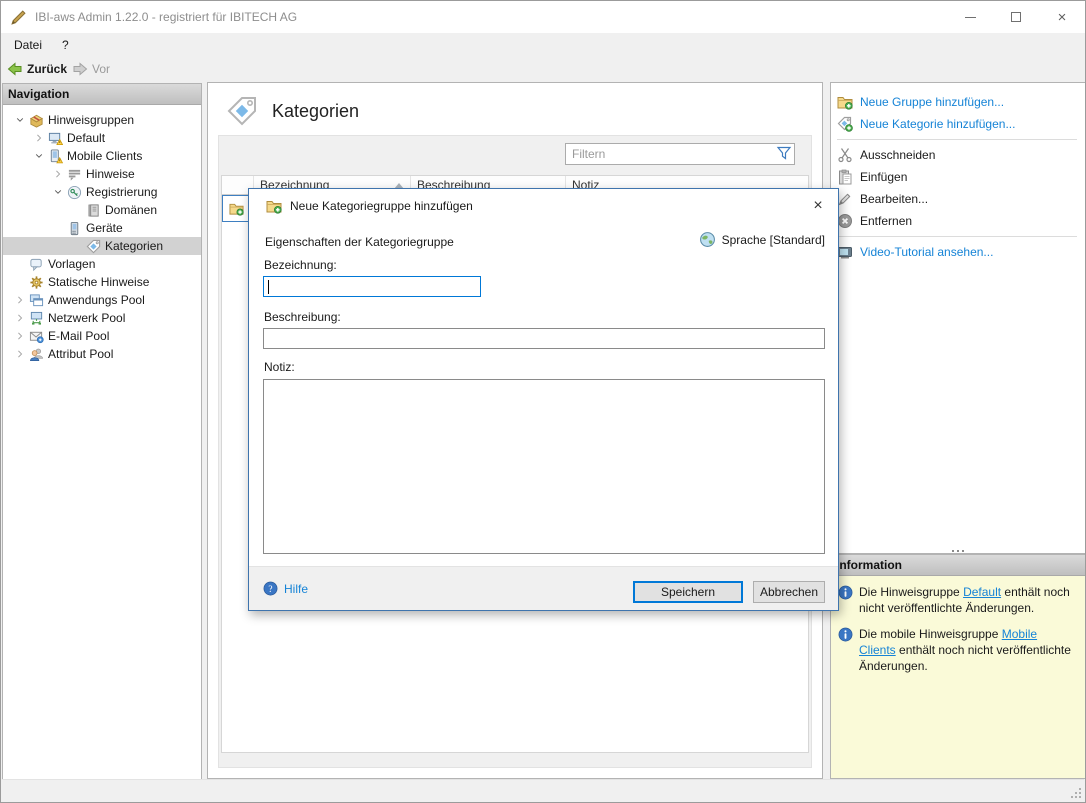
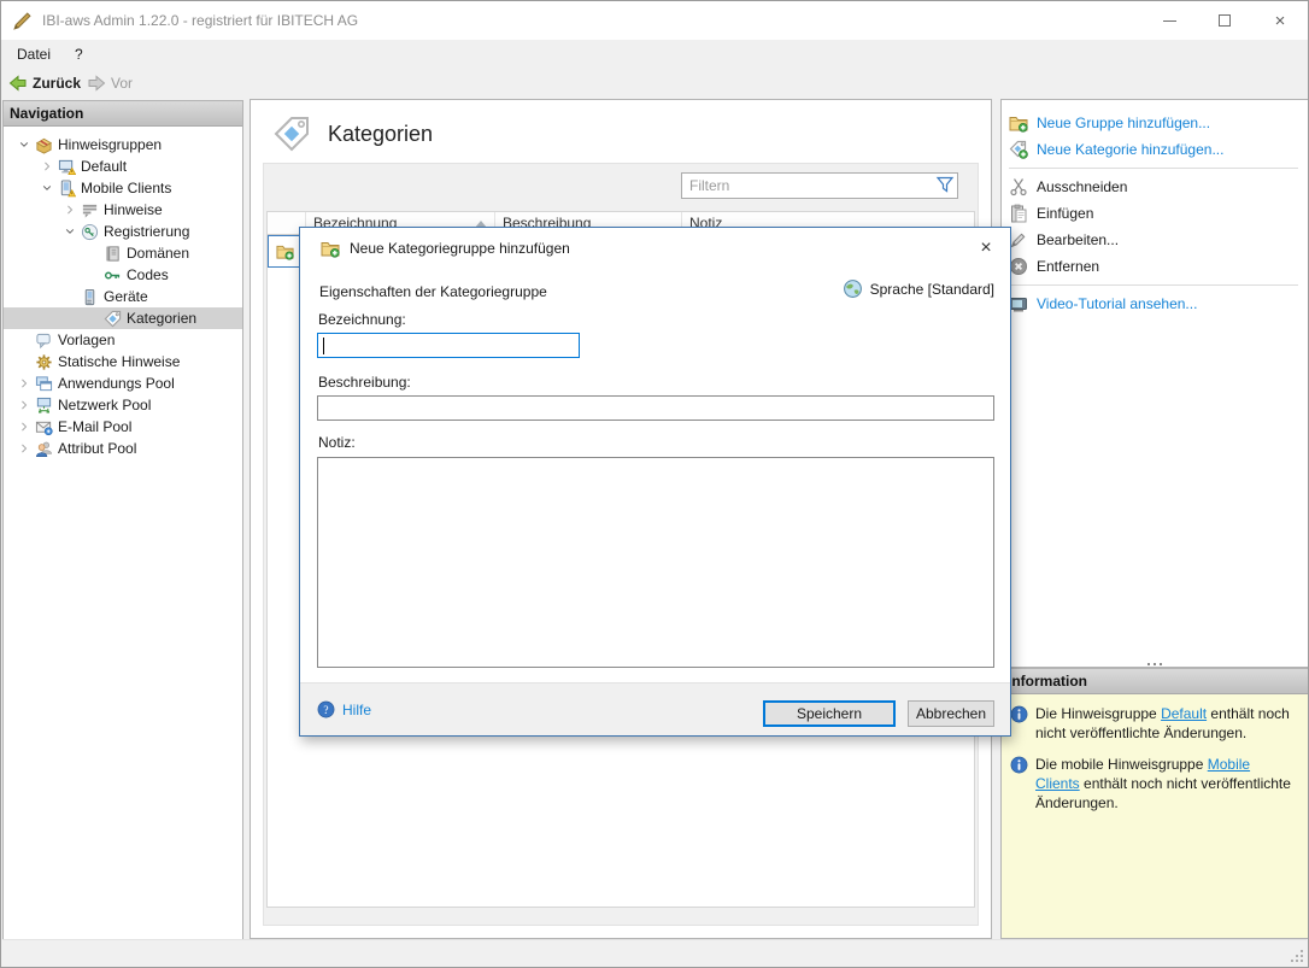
  IBI-aws Admin 1.22.0 - registriert für IBITECH AG
  ×
  Datei
  ?
  Zurück
  Vor
  Navigation
  Hinweisgruppen
  Default
  Mobile Clients
  Hinweise
  Registrierung
  Domänen
+ Codes
  Geräte
  Kategorien
  Vorlagen
  Statische Hinweise
  Anwendungs Pool
  Netzwerk Pool
  E-Mail Pool
  Attribut Pool
  Kategorien
  Filtern
  Bezeichnung
  Beschreibung
  Notiz
  Neue Gruppe hinzufügen...
  Neue Kategorie hinzufügen...
  Ausschneiden
  Einfügen
  Bearbeiten...
  Entfernen
  Video-Tutorial ansehen...
  nformation
  Die Hinweisgruppe Default enthält noch nicht veröffentlichte Änderungen.
  Die mobile Hinweisgruppe Mobile Clients enthält noch nicht veröffentlichte Änderungen.
  Neue Kategoriegruppe hinzufügen
  ×
  Eigenschaften der Kategoriegruppe
  Sprache [Standard]
  Bezeichnung:
  Beschreibung:
  Notiz:
  ?
  Hilfe
  Speichern
  Abbrechen
